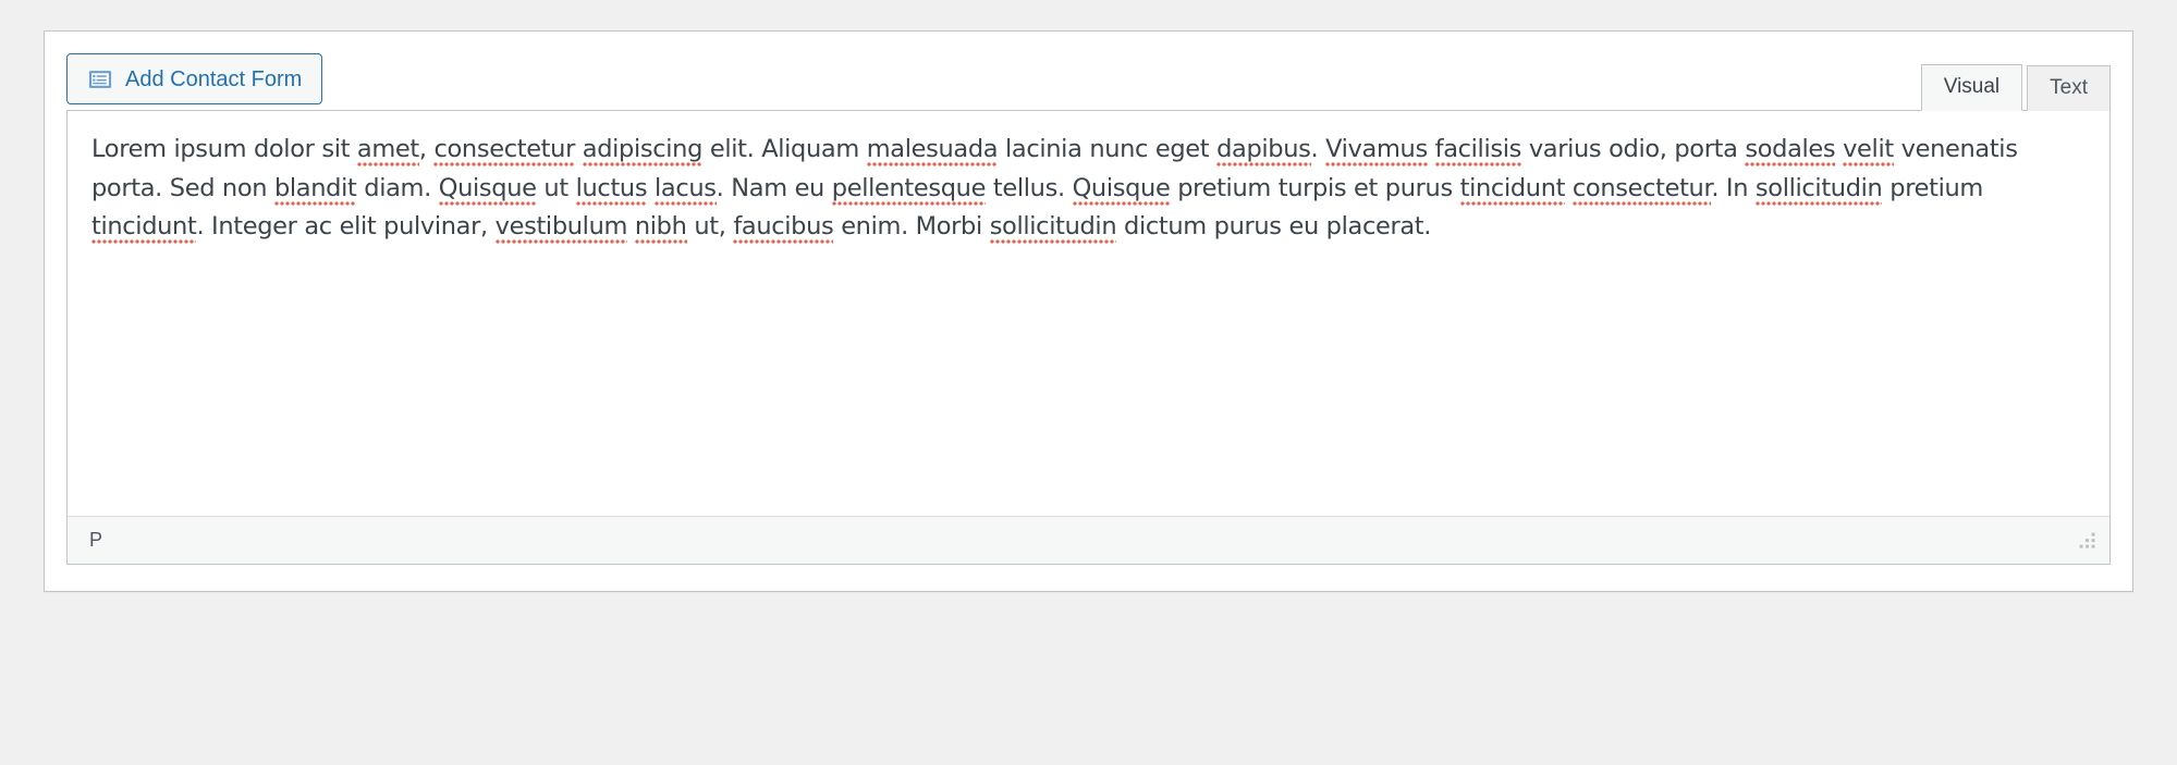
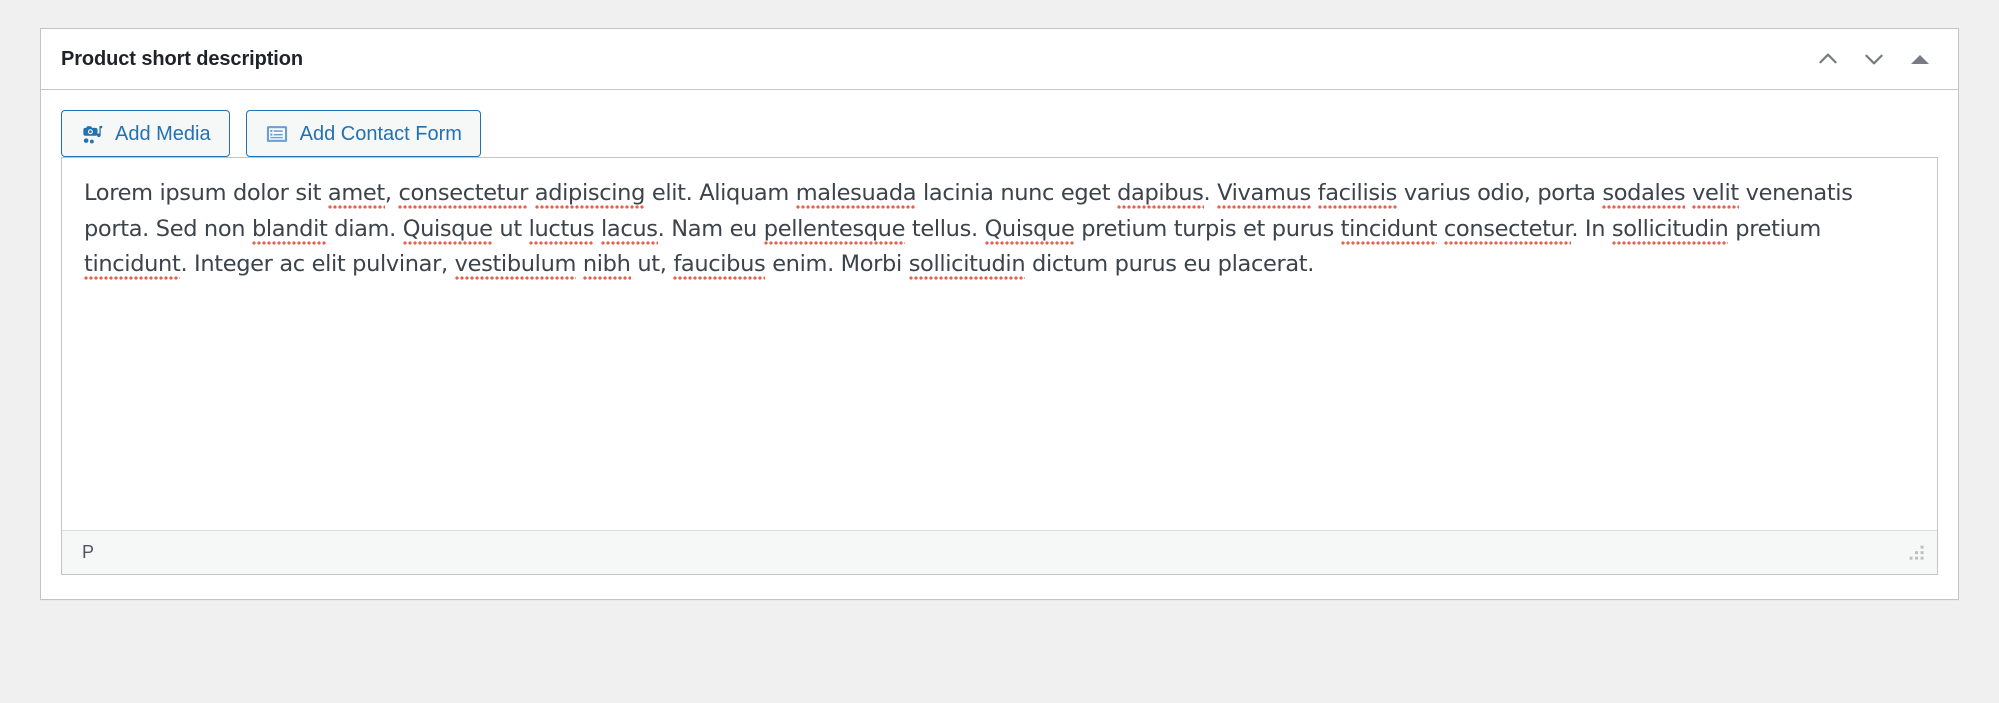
+ Product short description
+ Add Media
  Add Contact Form
- Visual
- Text
  Lorem ipsum dolor sit amet, consectetur adipiscing elit. Aliquam malesuada lacinia nunc eget dapibus. Vivamus facilisis varius odio, porta sodales velit venenatis porta. Sed non blandit diam. Quisque ut luctus lacus. Nam eu pellentesque tellus. Quisque pretium turpis et purus tincidunt consectetur. In sollicitudin pretium tincidunt. Integer ac elit pulvinar, vestibulum nibh ut, faucibus enim. Morbi sollicitudin dictum purus eu placerat.
  P
